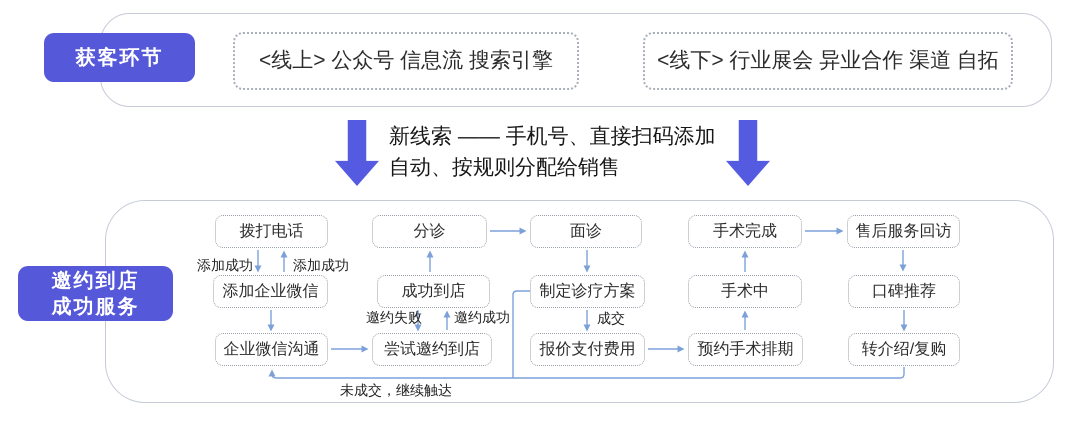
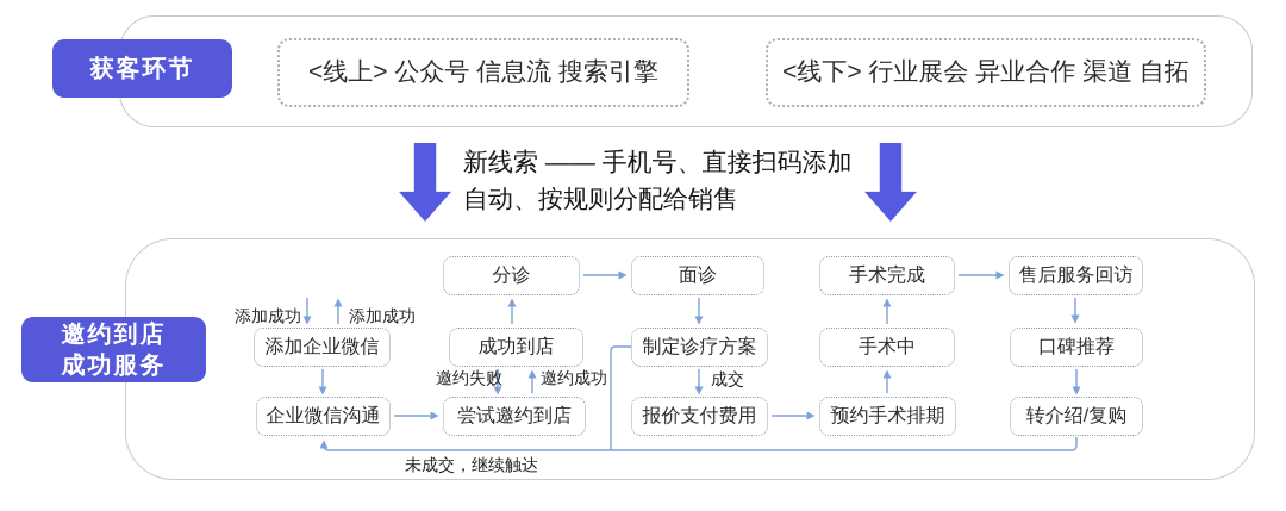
  获客环节
  <线上> 公众号 信息流 搜索引擎
  <线下> 行业展会 异业合作 渠道 自拓
  新线索 —— 手机号、直接扫码添加
  自动、按规则分配给销售
  邀约到店
  成功服务
- 拨打电话
  分诊
  面诊
  手术完成
  售后服务回访
  添加企业微信
  成功到店
  制定诊疗方案
  手术中
  口碑推荐
  企业微信沟通
  尝试邀约到店
  报价支付费用
  预约手术排期
  转介绍/复购
  添加成功
  添加成功
  邀约失败
  邀约成功
  成交
  未成交，继续触达
